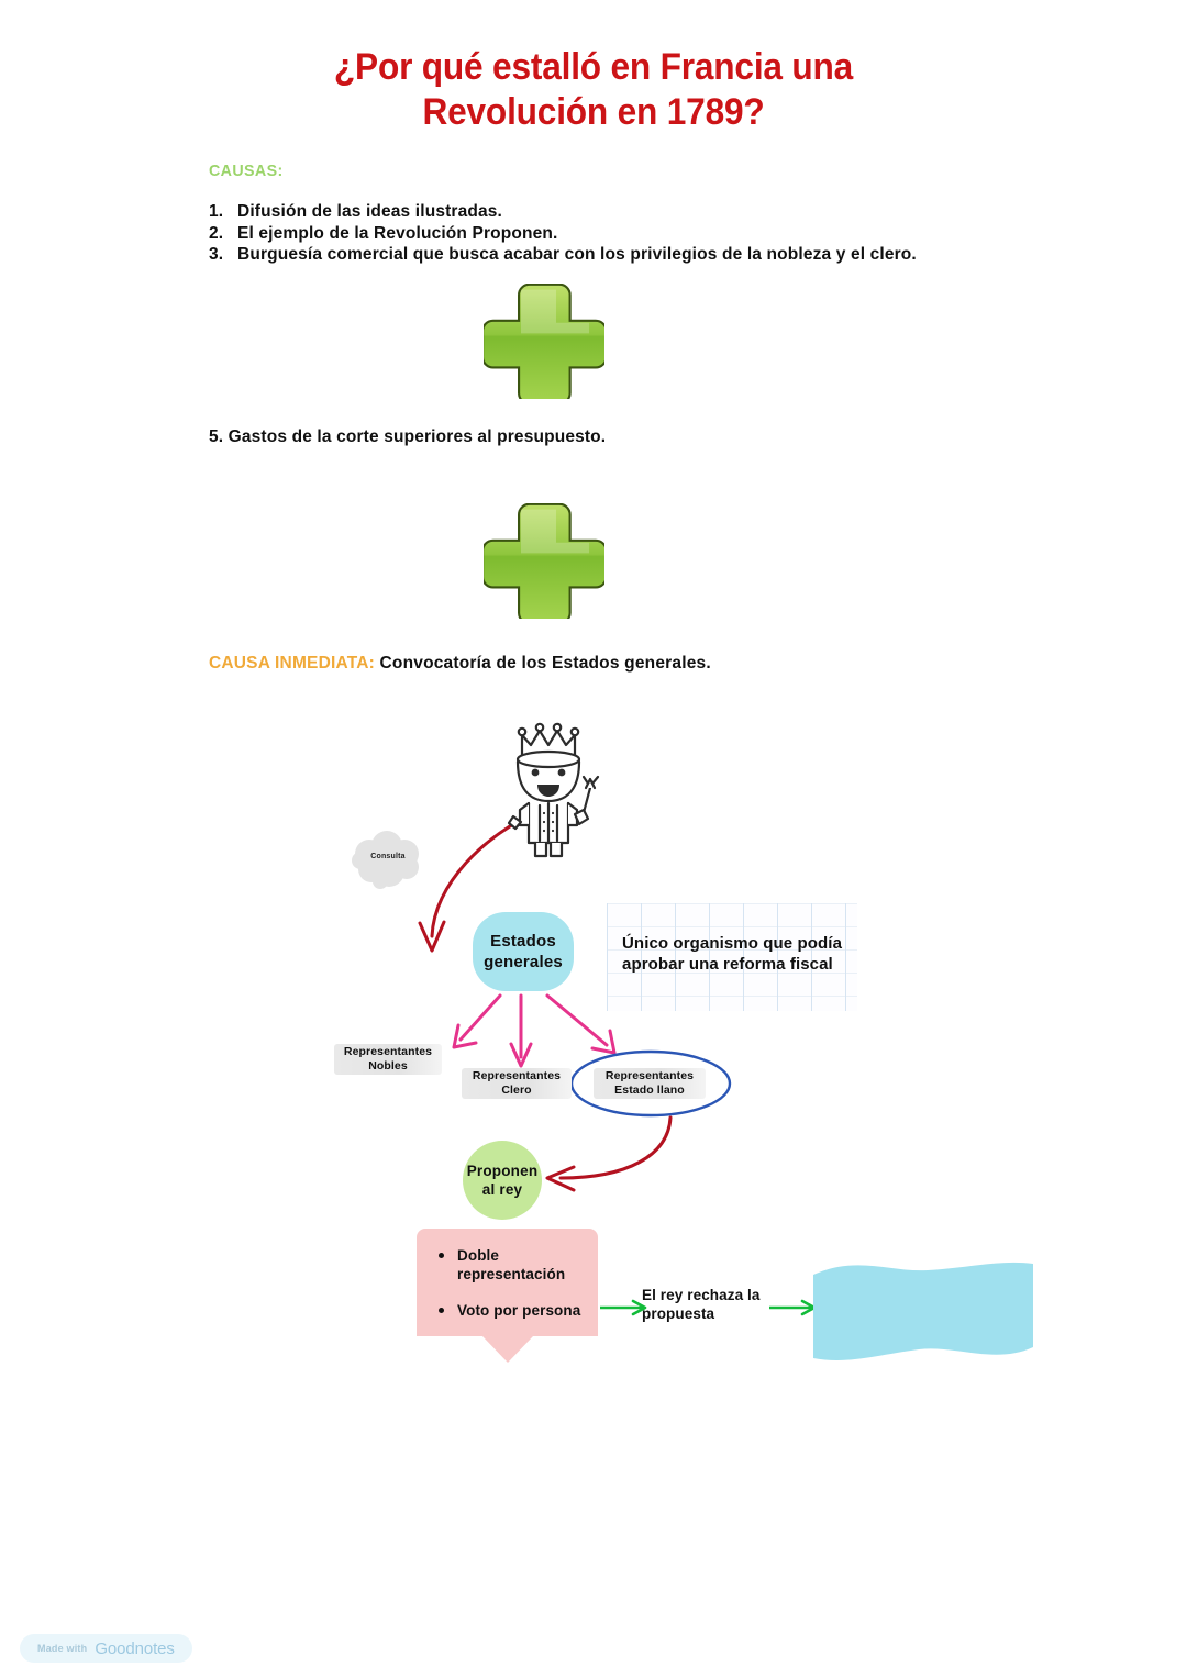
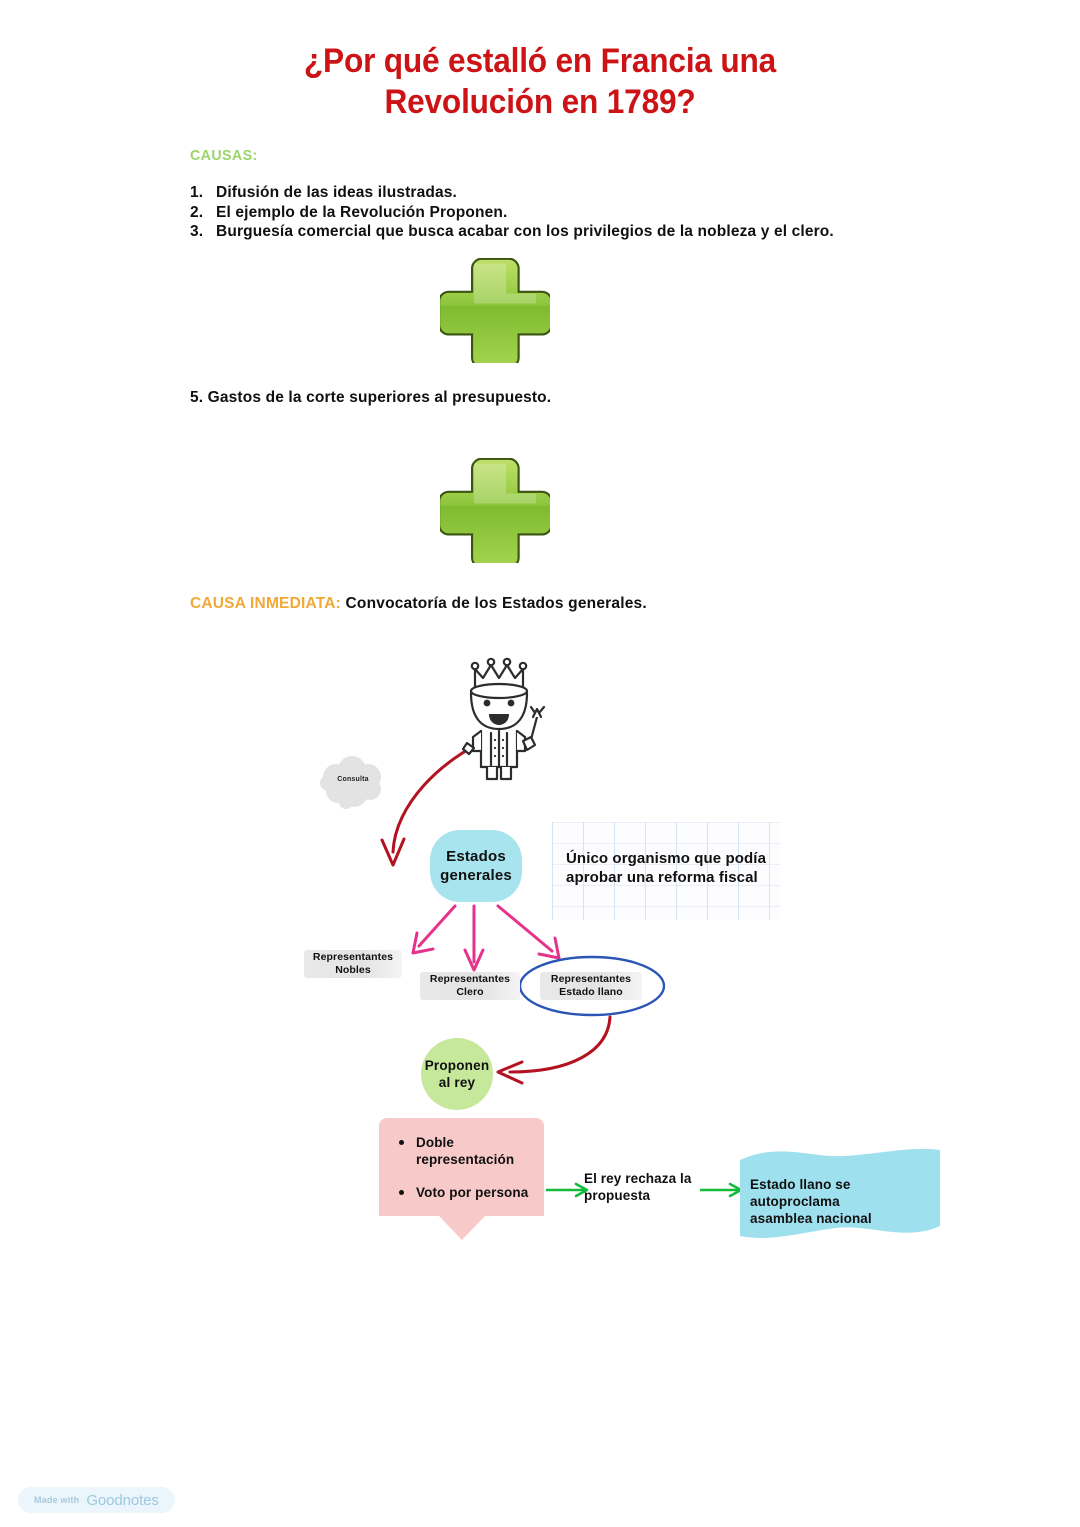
  ¿Por qué estalló en Francia una
  Revolución en 1789?
  CAUSAS:
  1.
  Difusión de las ideas ilustradas.
  2.
  El ejemplo de la Revolución Proponen.
  3.
  Burguesía comercial que busca acabar con los privilegios de la nobleza y el clero.
  5. Gastos de la corte superiores al presupuesto.
  CAUSA INMEDIATA: Convocatoría de los Estados generales.
  Estados
  generales
  Único organismo que podía
  aprobar una reforma fiscal
  Representantes
  Nobles
  Representantes
  Clero
  Representantes
  Estado llano
  Proponen
  al rey
  Doble representación
  Voto por persona
  El rey rechaza la
  propuesta
+ Estado llano se autoproclama
+ asamblea nacional
  Made with
  Goodnotes
